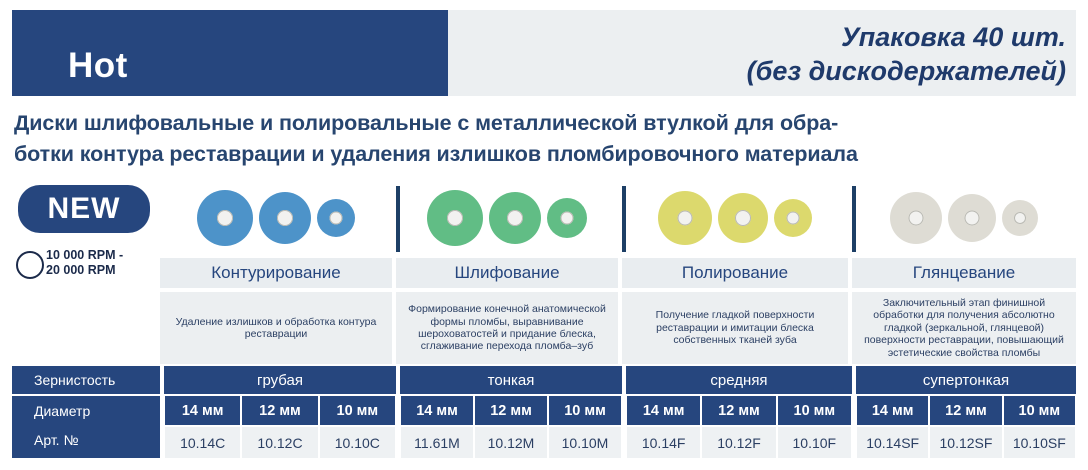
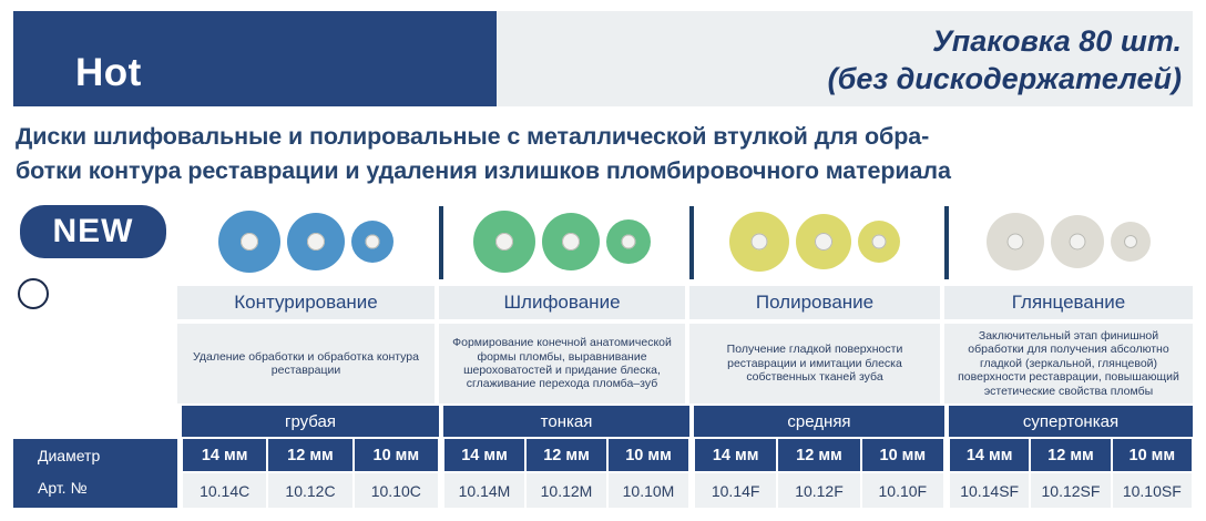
  Hot
- Упаковка 40 шт.
+ Упаковка 80 шт.
  (без дискодержателей)
  Диски шлифовальные и полировальные с металлической втулкой для обра-
  ботки контура реставрации и удаления излишков пломбировочного материала
  NEW
- 10 000 RPM -
- 20 000 RPM
  Контурирование
- Удаление излишков и обработка контура реставрации
+ Удаление обработки и обработка контура реставрации
  Шлифование
  Формирование конечной анатомической формы пломбы, выравнивание шероховатостей и придание блеска, сглаживание перехода пломба–зуб
  Полирование
  Получение гладкой поверхности реставрации и имитации блеска собственных тканей зуба
  Глянцевание
  Заключительный этап финишной обработки для получения абсолютно гладкой (зеркальной, глянцевой) поверхности реставрации, повышающий эстетические свойства пломбы
- Зернистость
  Диаметр
  Арт. №
  грубая
  14 мм
  10.14C
  12 мм
  10.12C
  10 мм
  10.10C
  тонкая
  14 мм
- 11.61M
+ 10.14M
  12 мм
  10.12M
  10 мм
  10.10M
  средняя
  14 мм
  10.14F
  12 мм
  10.12F
  10 мм
  10.10F
  супертонкая
  14 мм
  10.14SF
  12 мм
  10.12SF
  10 мм
  10.10SF
